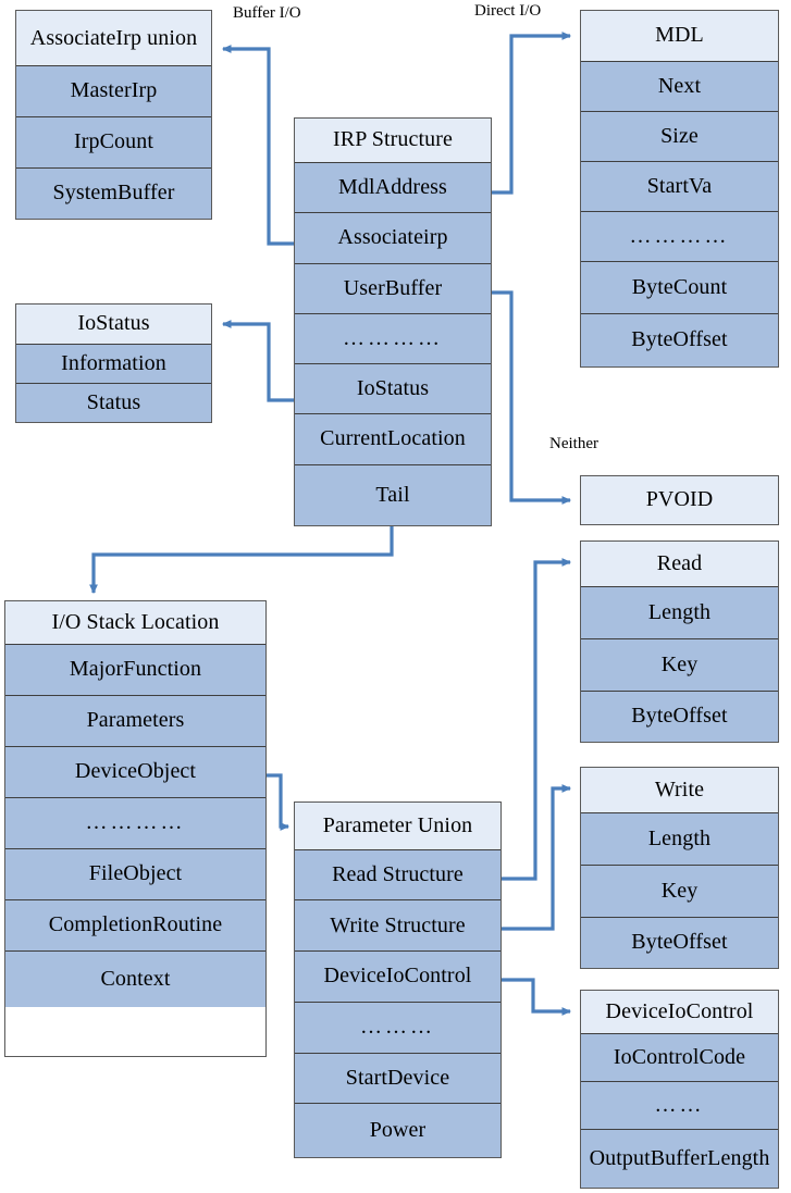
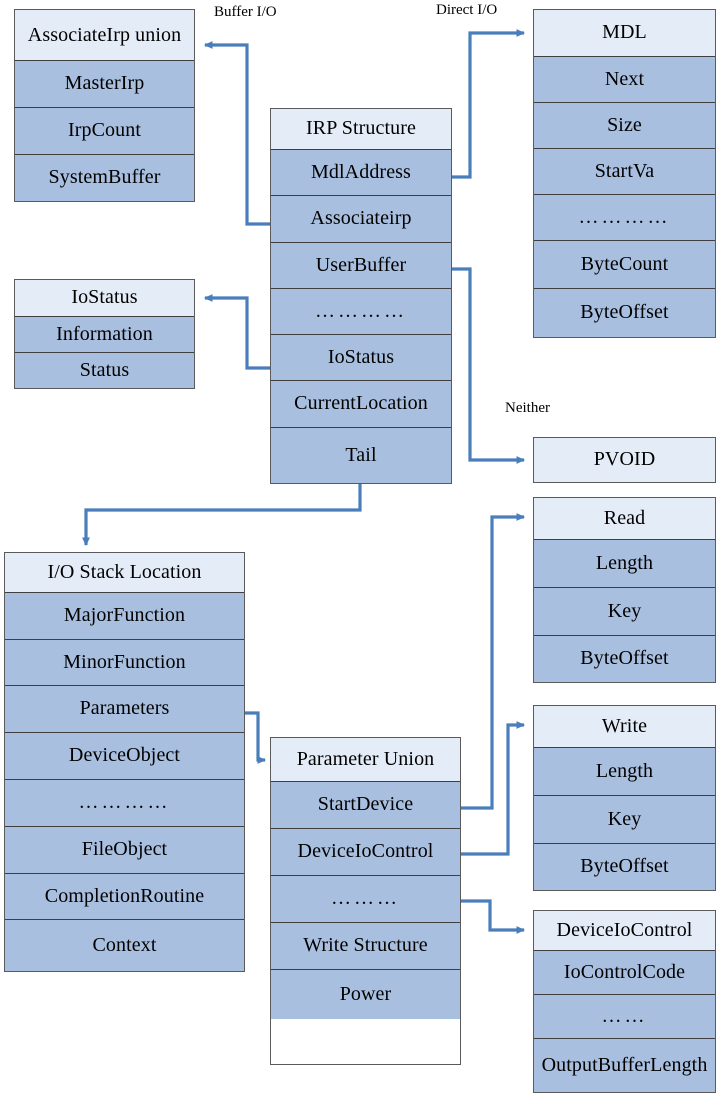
  Buffer I/O
  Direct I/O
  Neither
  AssociateIrp union
  MasterIrp
  IrpCount
  SystemBuffer
  IoStatus
  Information
  Status
  IRP Structure
  MdlAddress
  Associateirp
  UserBuffer
  …………
  IoStatus
  CurrentLocation
  Tail
  MDL
  Next
  Size
  StartVa
  …………
  ByteCount
  ByteOffset
  PVOID
  Read
  Length
  Key
  ByteOffset
  Write
  Length
  Key
  ByteOffset
  DeviceIoControl
  IoControlCode
  ……
  OutputBufferLength
  I/O Stack Location
  MajorFunction
+ MinorFunction
  Parameters
  DeviceObject
  …………
  FileObject
  CompletionRoutine
  Context
  Parameter Union
- Read Structure
- Write Structure
+ StartDevice
  DeviceIoControl
  ………
- StartDevice
+ Write Structure
  Power
